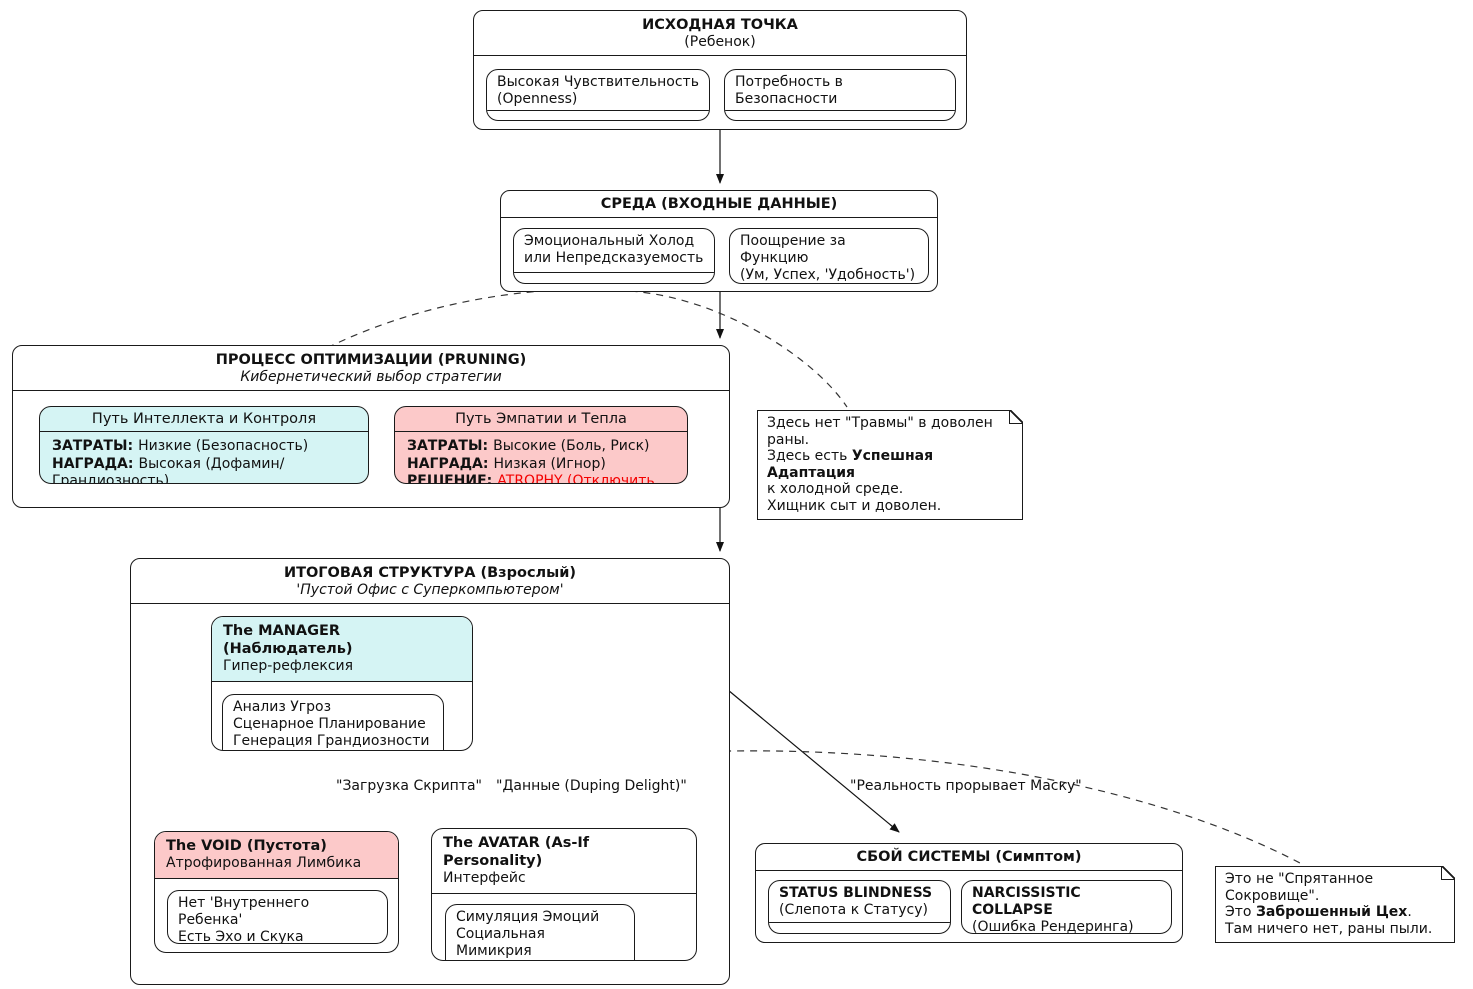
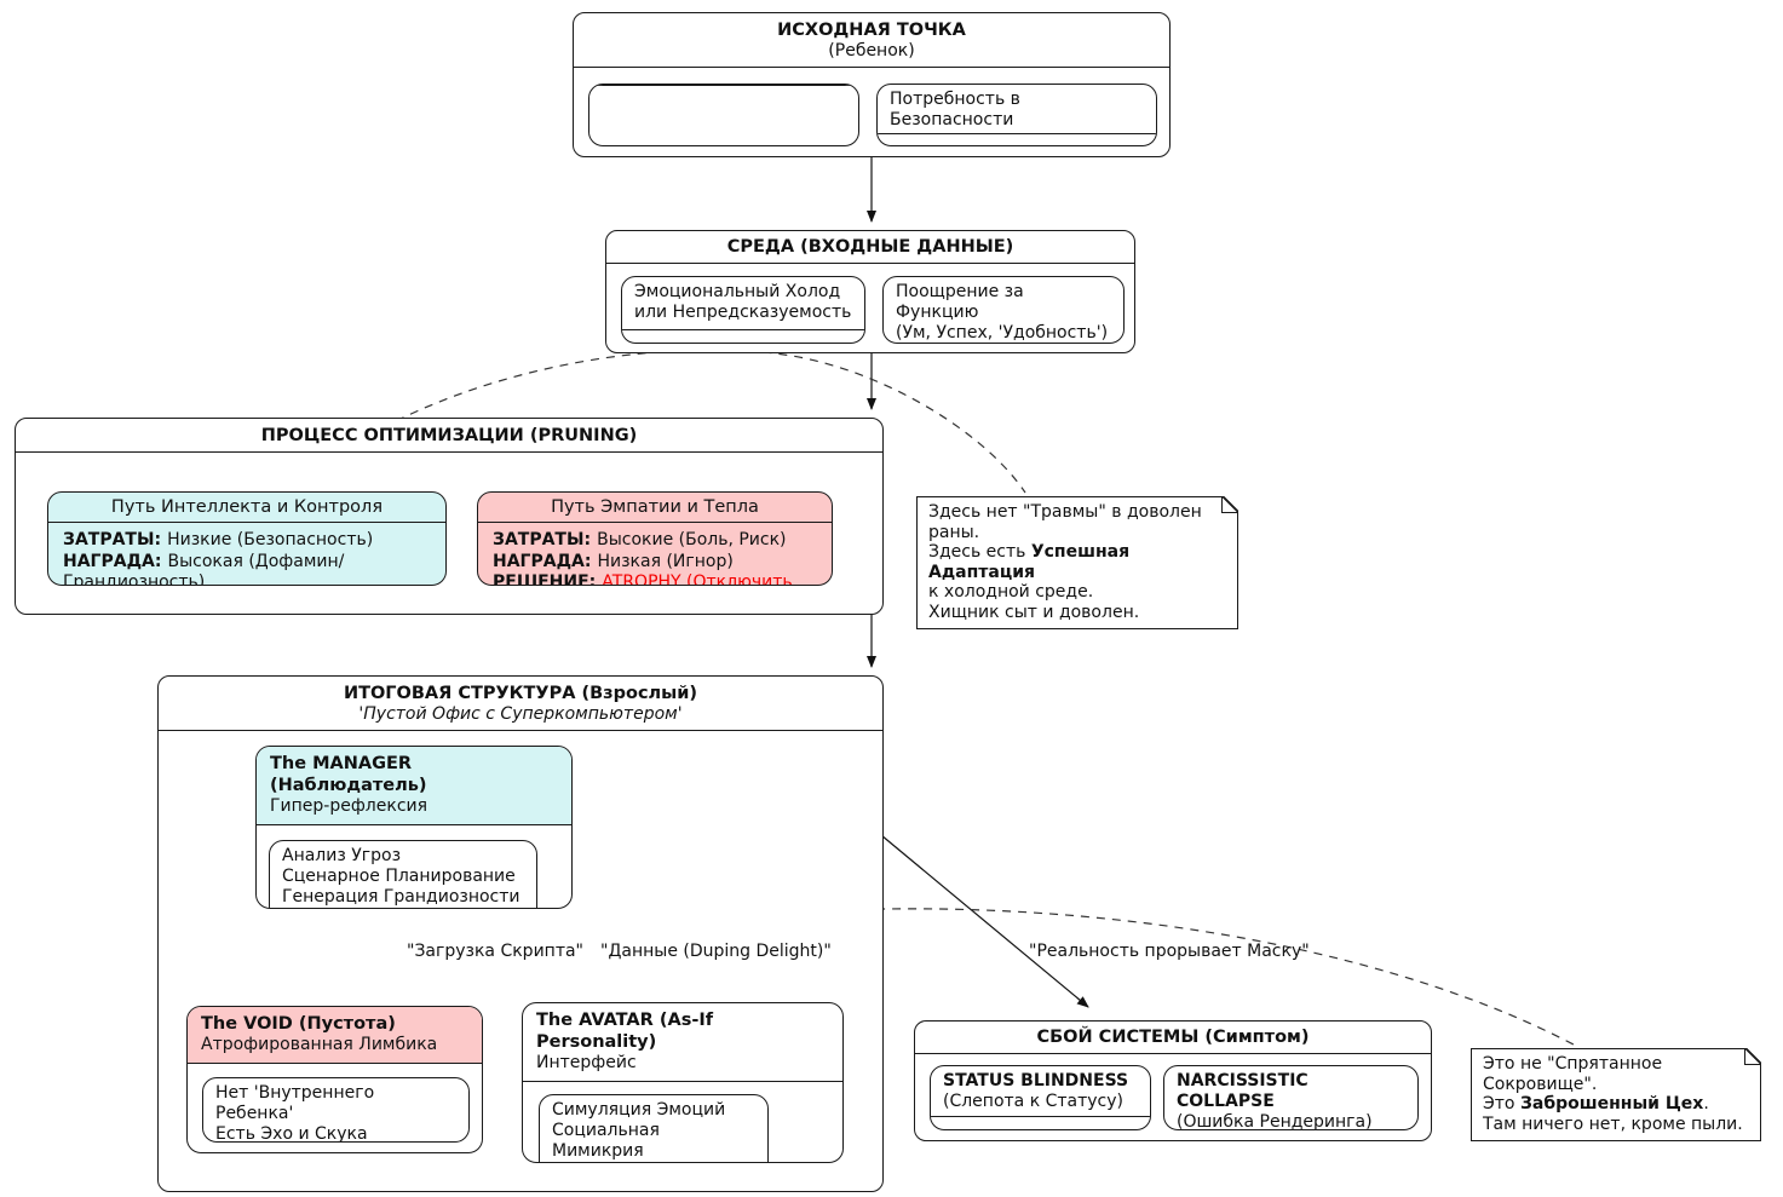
  ИСХОДНАЯ ТОЧКА
  (Ребенок)
- Высокая Чувствительность
- (Openness)
  Потребность в Безопасности
  СРЕДА (ВХОДНЫЕ ДАННЫЕ)
  Эмоциональный Холод
  или Непредсказуемость
  Поощрение за Функцию
  (Ум, Успех, 'Удобность')
  ПРОЦЕСС ОПТИМИЗАЦИИ (PRUNING)
- Кибернетический выбор стратегии
  Путь Интеллекта и Контроля
  ЗАТРАТЫ: Низкие (Безопасность)
  НАГРАДА: Высокая (Дофамин/Грандиозность)
  Путь Эмпатии и Тепла
  ЗАТРАТЫ: Высокие (Боль, Риск)
  НАГРАДА: Низкая (Игнор)
  РЕШЕНИЕ: ATROPHY (Отключить
  Здесь нет "Травмы" в доволен раны.
  Здесь есть Успешная Адаптация
  к холодной среде.
  Хищник сыт и доволен.
  ИТОГОВАЯ СТРУКТУРА (Взрослый)
  'Пустой Офис с Суперкомпьютером'
  The MANAGER (Наблюдатель)
  Гипер-рефлексия
  Анализ Угроз
  Сценарное Планирование
  Генерация Грандиозности
  The VOID (Пустота)
  Атрофированная Лимбика
  Нет 'Внутреннего Ребенка'
  Есть Эхо и Скука
  The AVATAR (As-If Personality)
  Интерфейс
  Симуляция Эмоций
  Социальная Мимикрия
  СБОЙ СИСТЕМЫ (Симптом)
  STATUS BLINDNESS
  (Слепота к Статусу)
  NARCISSISTIC COLLAPSE
  (Ошибка Рендеринга)
  Это не "Спрятанное Сокровище".
  Это Заброшенный Цех.
- Там ничего нет, раны пыли.
+ Там ничего нет, кроме пыли.
  "Загрузка Скрипта"
  "Данные (Duping Delight)"
  "Реальность прорывает Маску"
